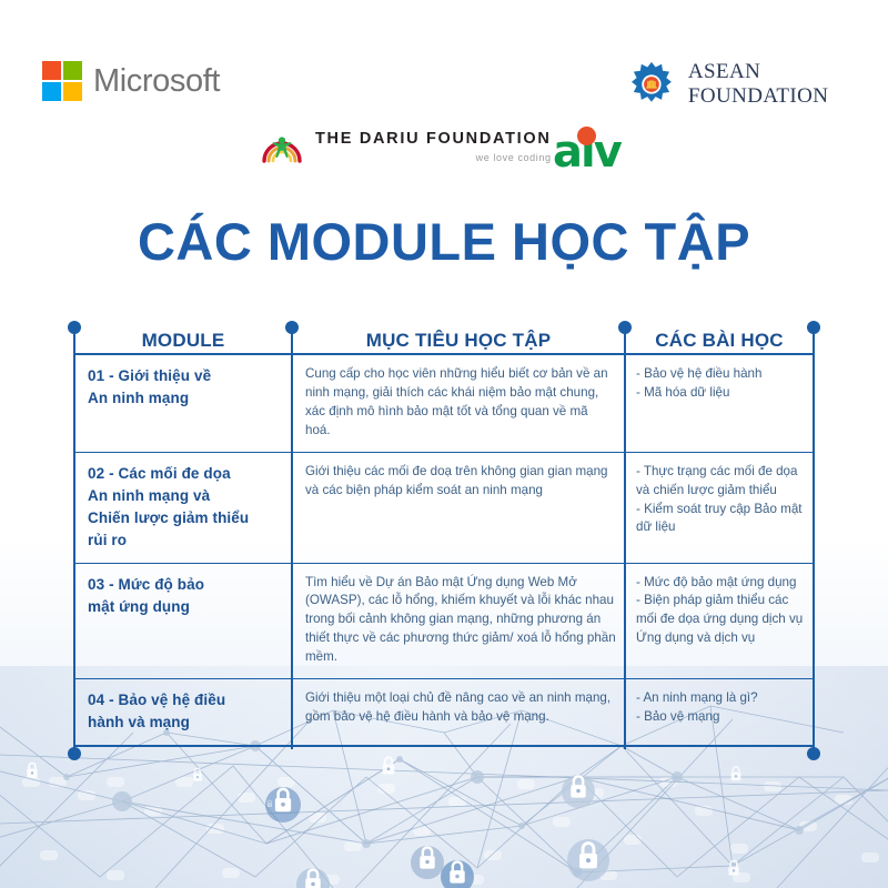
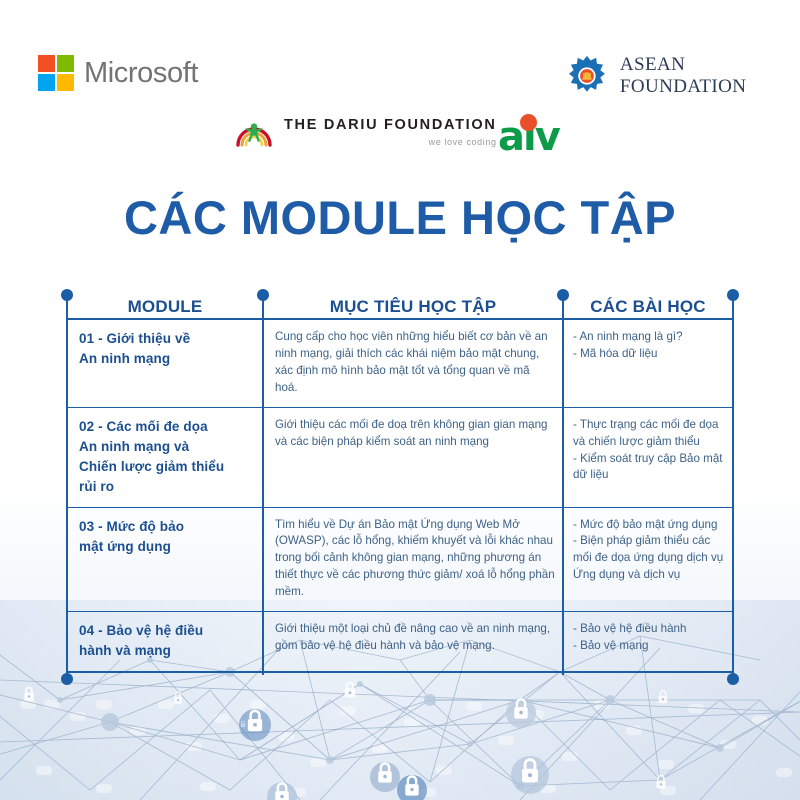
  Microsoft
  ASEAN FOUNDATION
  THE DARIU FOUNDATION
  we love coding
  aiv
  CÁC MODULE HỌC TẬP
  MODULE
  MỤC TIÊU HỌC TẬP
  CÁC BÀI HỌC
  01 - Giới thiệu về
  An ninh mạng
  Cung cấp cho học viên những hiểu biết cơ bản về an ninh mạng, giải thích các khái niệm bảo mật chung, xác định mô hình bảo mật tốt và tổng quan về mã hoá.
- - Bảo vệ hệ điều hành
+ - An ninh mạng là gì?
  - Mã hóa dữ liệu
  02 - Các mối đe dọa
  An ninh mạng và
  Chiến lược giảm thiểu
  rủi ro
  Giới thiệu các mối đe doạ trên không gian gian mạng và các biện pháp kiểm soát an ninh mạng
  - Thực trạng các mối đe dọa và chiến lược giảm thiểu
  - Kiểm soát truy cập Bảo mật dữ liệu
  03 - Mức độ bảo
  mật ứng dụng
  Tìm hiểu về Dự án Bảo mật Ứng dụng Web Mở (OWASP), các lỗ hổng, khiếm khuyết và lỗi khác nhau trong bối cảnh không gian mạng, những phương án thiết thực về các phương thức giảm/ xoá lỗ hổng phần mềm.
  - Mức độ bảo mật ứng dụng
  - Biện pháp giảm thiểu các mối đe dọa ứng dụng dịch vụ Ứng dụng và dịch vụ
  04 - Bảo vệ hệ điều
  hành và mạng
  Giới thiệu một loại chủ đề nâng cao về an ninh mạng, gồm bảo vệ hệ điều hành và bảo vệ mạng.
- - An ninh mạng là gì?
+ - Bảo vệ hệ điều hành
  - Bảo vệ mạng
